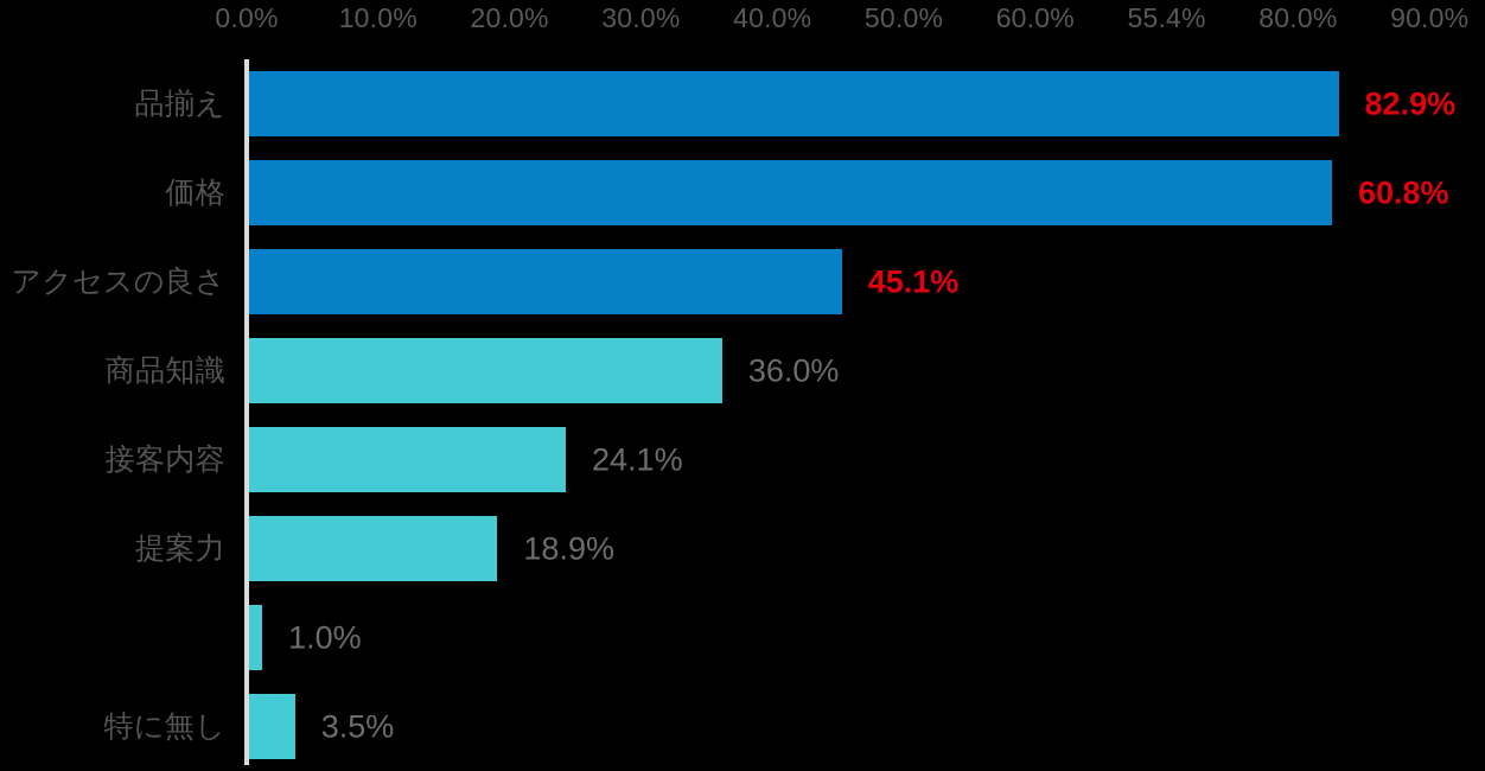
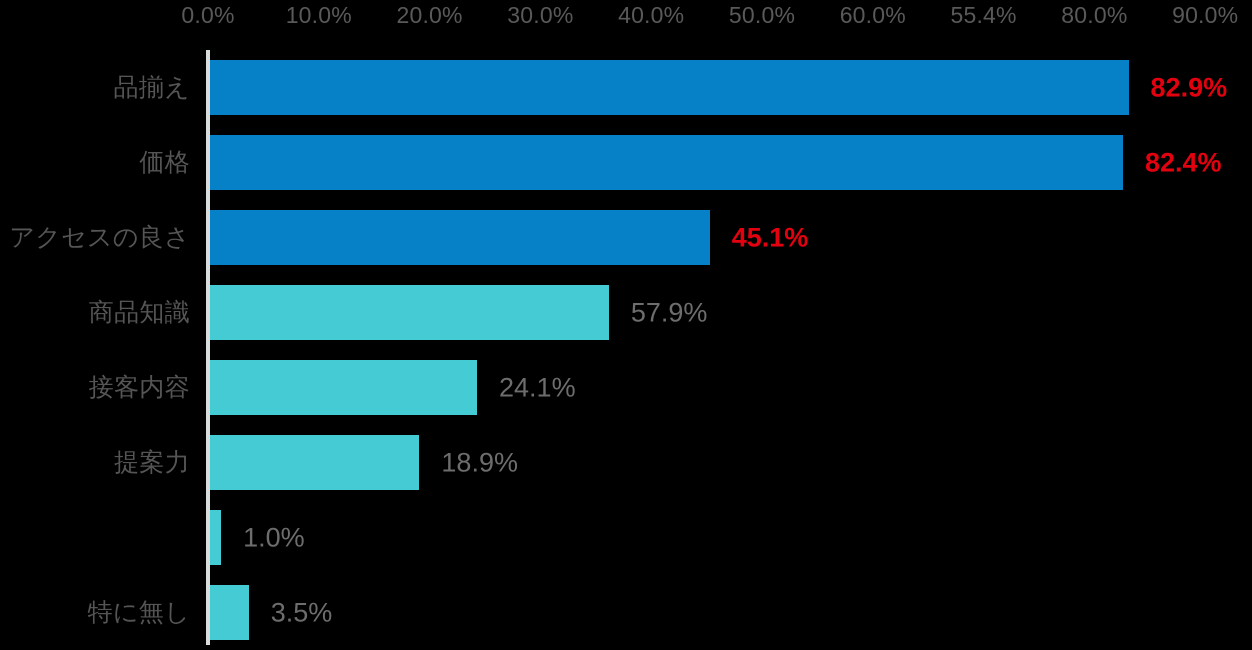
  0.0%
  10.0%
  20.0%
  30.0%
  40.0%
  50.0%
  60.0%
  55.4%
  80.0%
  90.0%
  品揃え
  82.9%
  価格
- 60.8%
+ 82.4%
  アクセスの良さ
  45.1%
  商品知識
- 36.0%
+ 57.9%
  接客内容
  24.1%
  提案力
  18.9%
  1.0%
  特に無し
  3.5%
